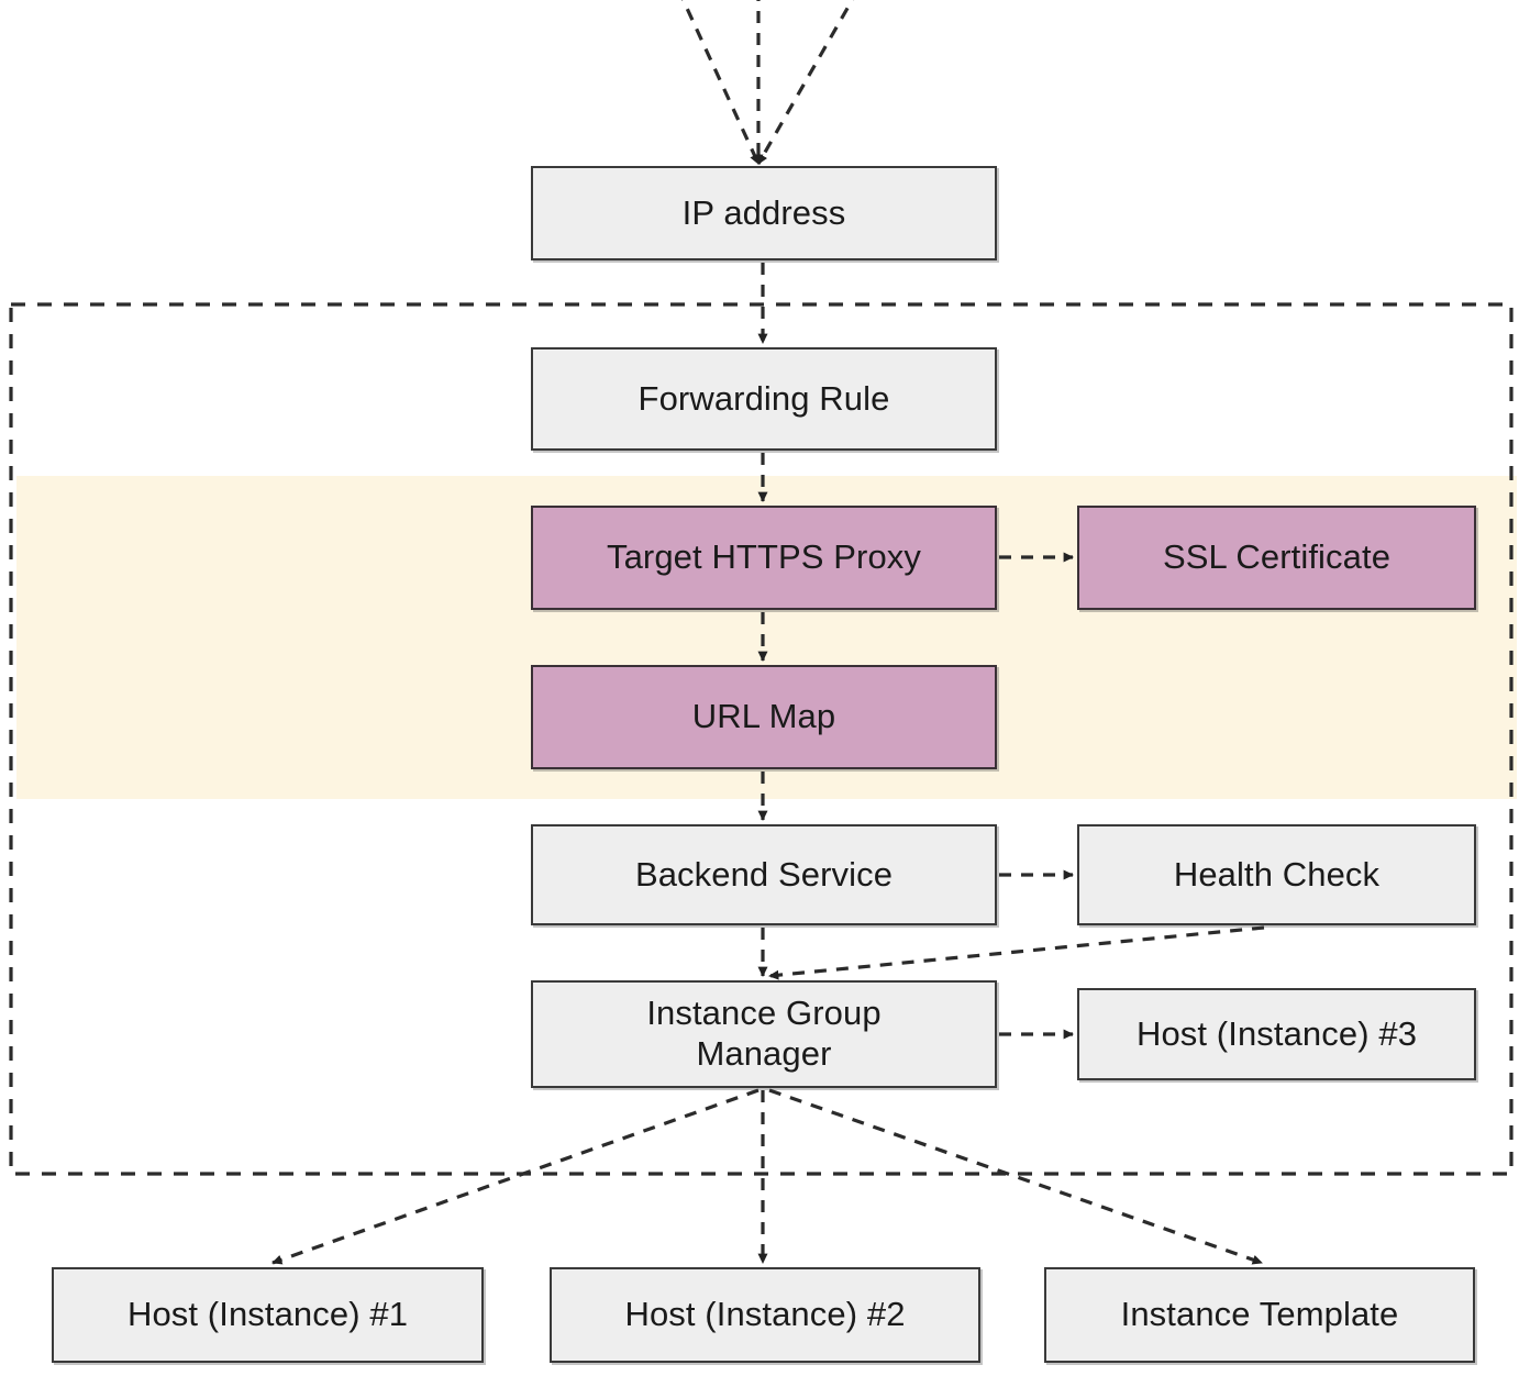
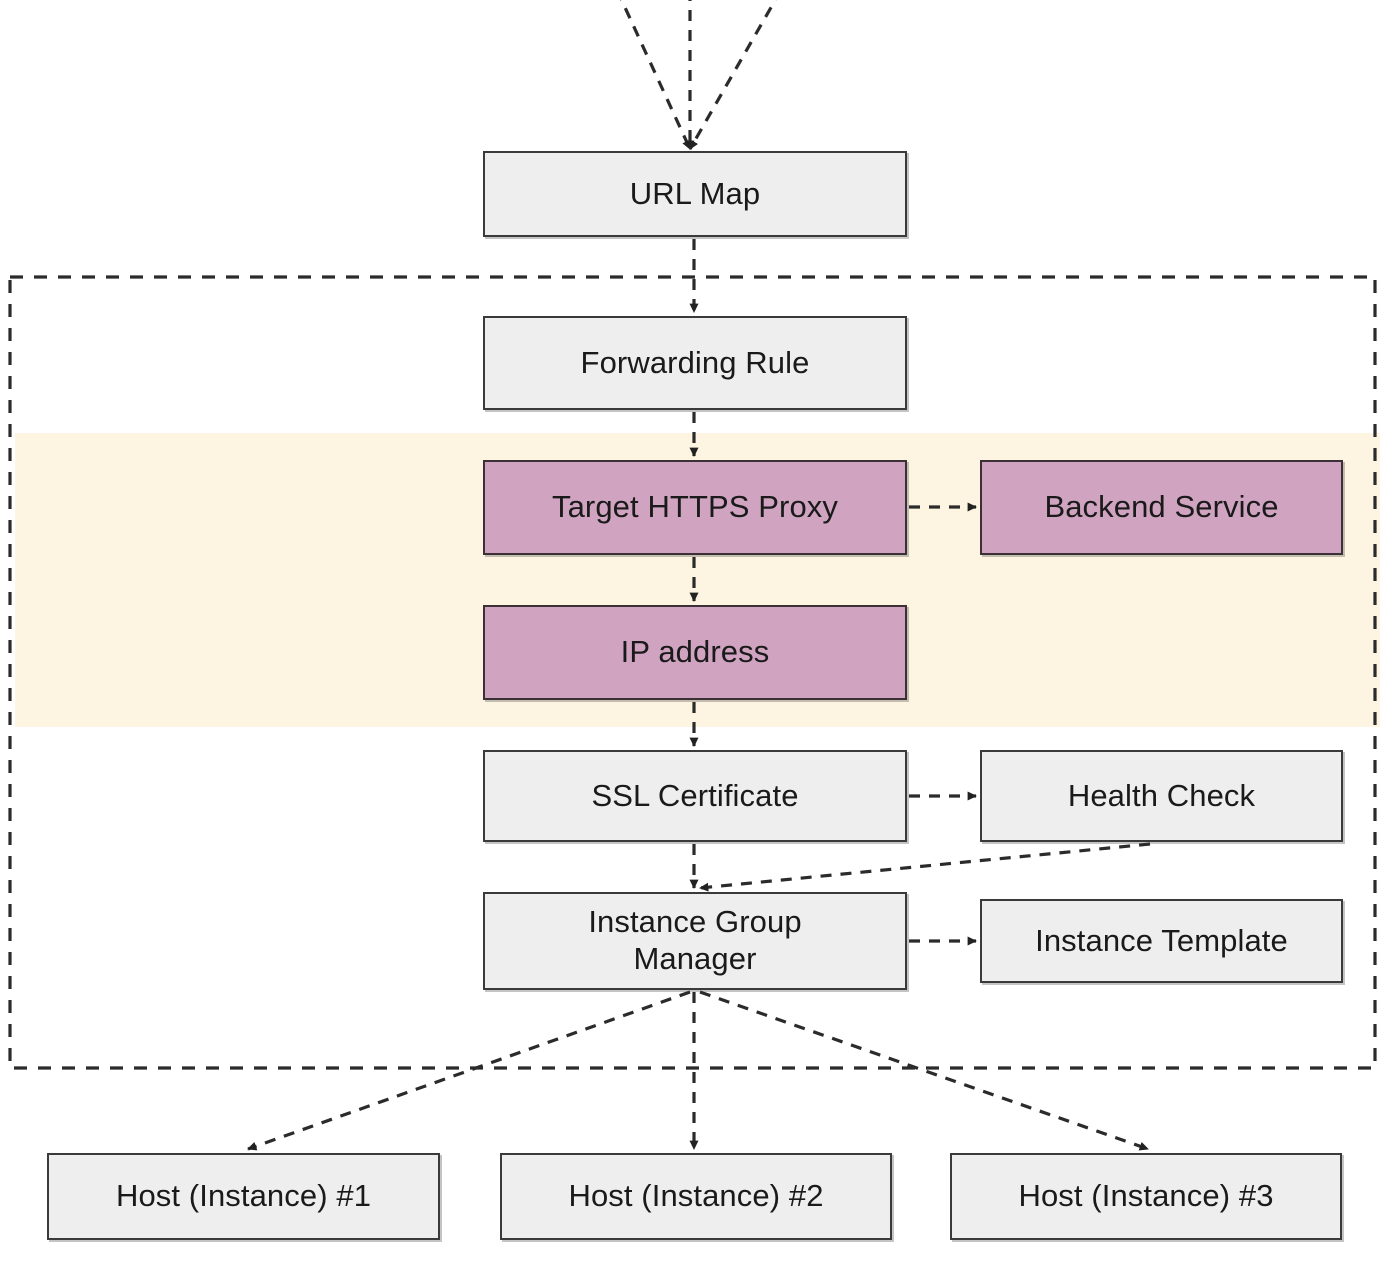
- IP address
+ URL Map
  Forwarding Rule
  Target HTTPS Proxy
- SSL Certificate
+ Backend Service
- URL Map
+ IP address
- Backend Service
+ SSL Certificate
  Health Check
  Instance Group
  Manager
- Host (Instance) #3
+ Instance Template
  Host (Instance) #1
  Host (Instance) #2
- Instance Template
+ Host (Instance) #3
